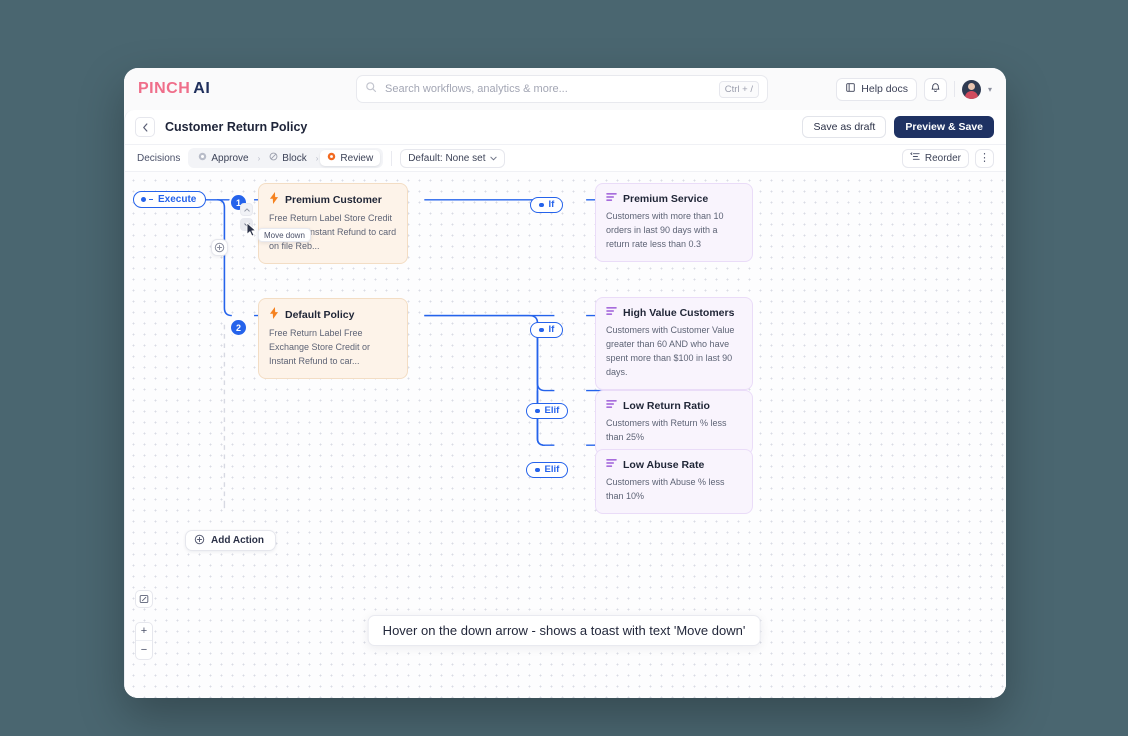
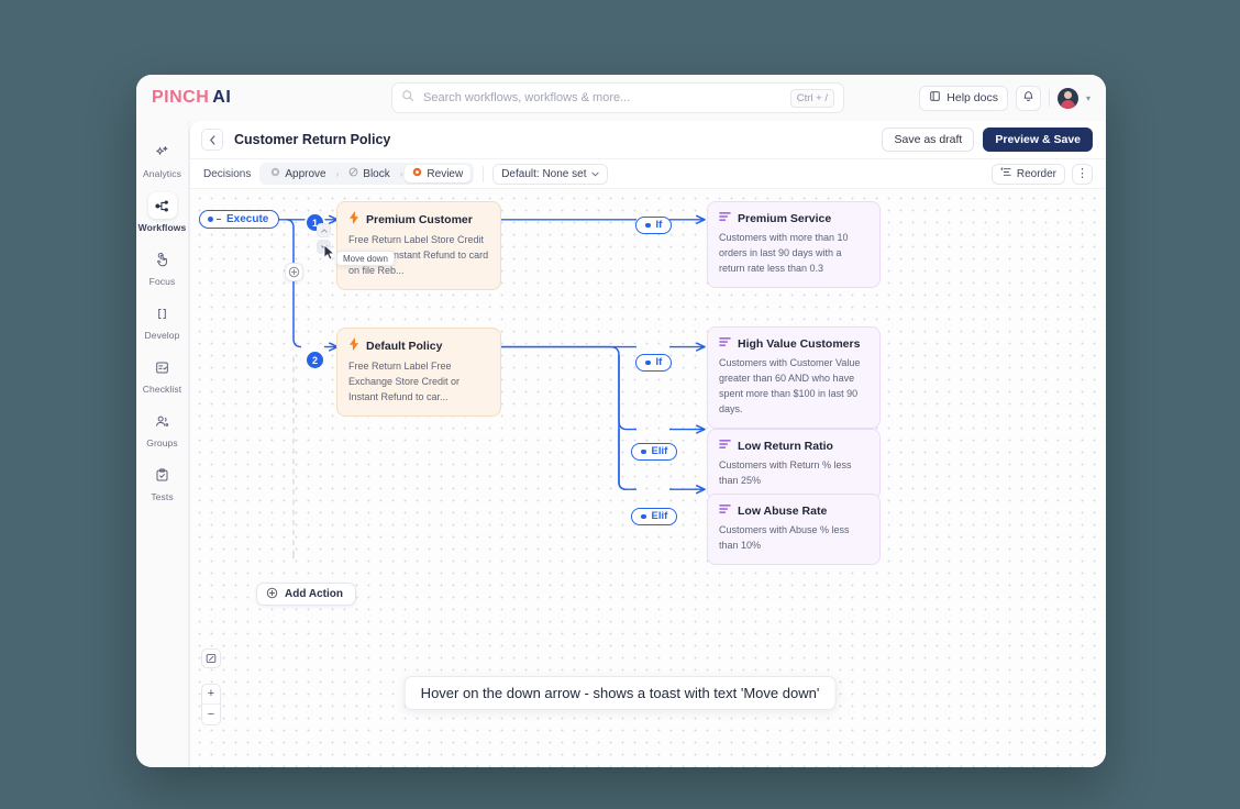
  PINCH AI
- Search workflows, analytics & more...
+ Search workflows, workflows & more...
  Ctrl + /
  Help docs
  ▾
+ Analytics
+ Workflows
+ Focus
+ Develop
+ Checklist
+ Groups
+ Tests
  Customer Return Policy
  Save as draft
  Preview & Save
  Decisions
  Approve
  ›
  Block
  ›
  Review
  Default: None set
  Reorder
  ⋮
  Execute
  1
  Premium Customer
  Free Return Label Store Credit nstant Refund to card on file Reb...
  Move down
  If
  Premium Service
  Customers with more than 10 orders in last 90 days with a return rate less than 0.3
  2
  Default Policy
  Free Return Label Free Exchange Store Credit or Instant Refund to car...
  If
  High Value Customers
  Customers with Customer Value greater than 60 AND who have spent more than $100 in last 90 days.
  Elif
  Low Return Ratio
  Customers with Return % less than 25%
  Elif
  Low Abuse Rate
  Customers with Abuse % less than 10%
  Add Action
  +
  −
  Hover on the down arrow - shows a toast with text 'Move down'
